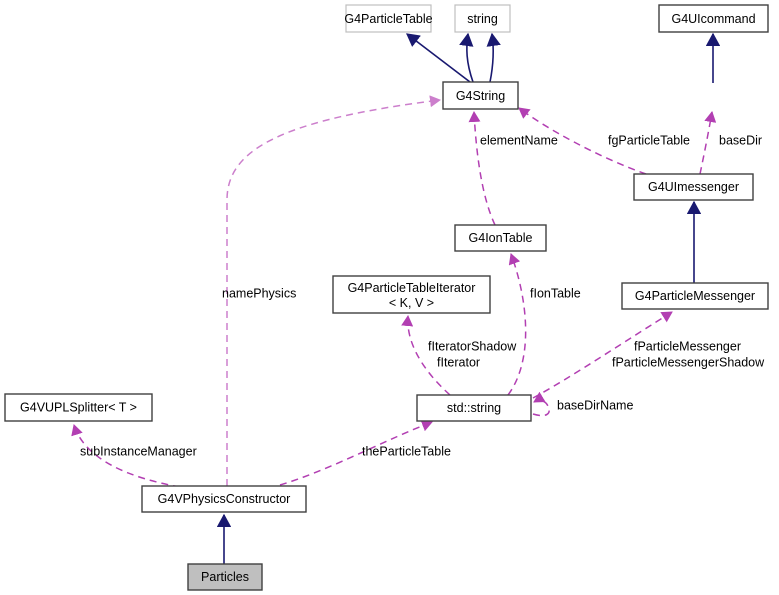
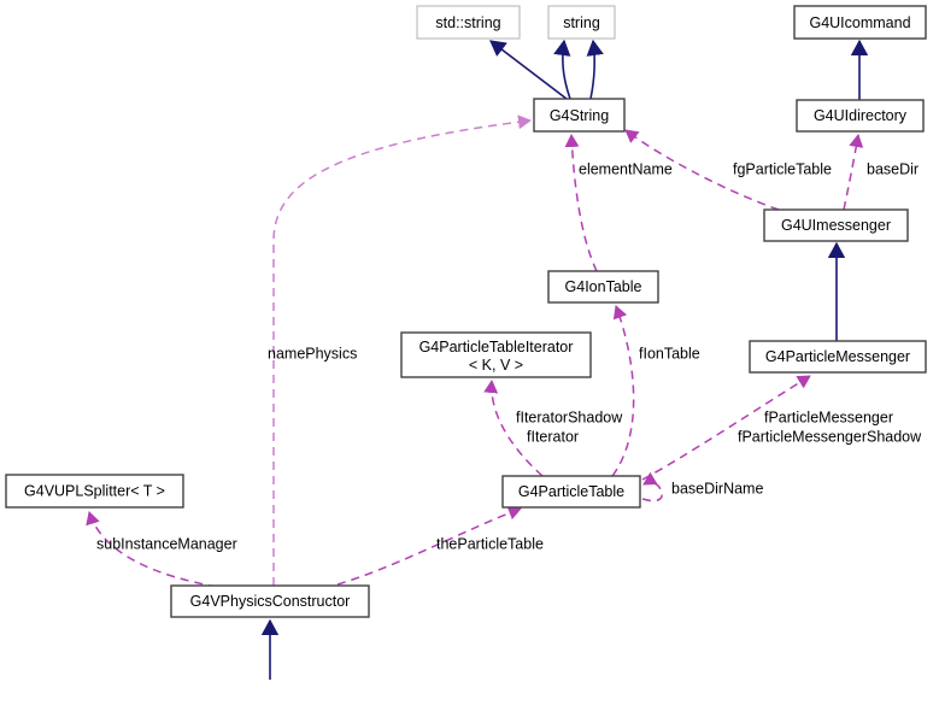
  elementName
  fgParticleTable
  baseDir
  fIonTable
  namePhysics
  fIteratorShadow
  fIterator
  fParticleMessenger
  fParticleMessengerShadow
  baseDirName
  subInstanceManager
  theParticleTable
- G4ParticleTable
+ std::string
  string
  G4UIcommand
  G4String
+ G4UIdirectory
  G4UImessenger
  G4IonTable
  G4ParticleTableIterator
  < K, V >
  G4ParticleMessenger
- std::string
+ G4ParticleTable
  G4VUPLSplitter< T >
  G4VPhysicsConstructor
- Particles
